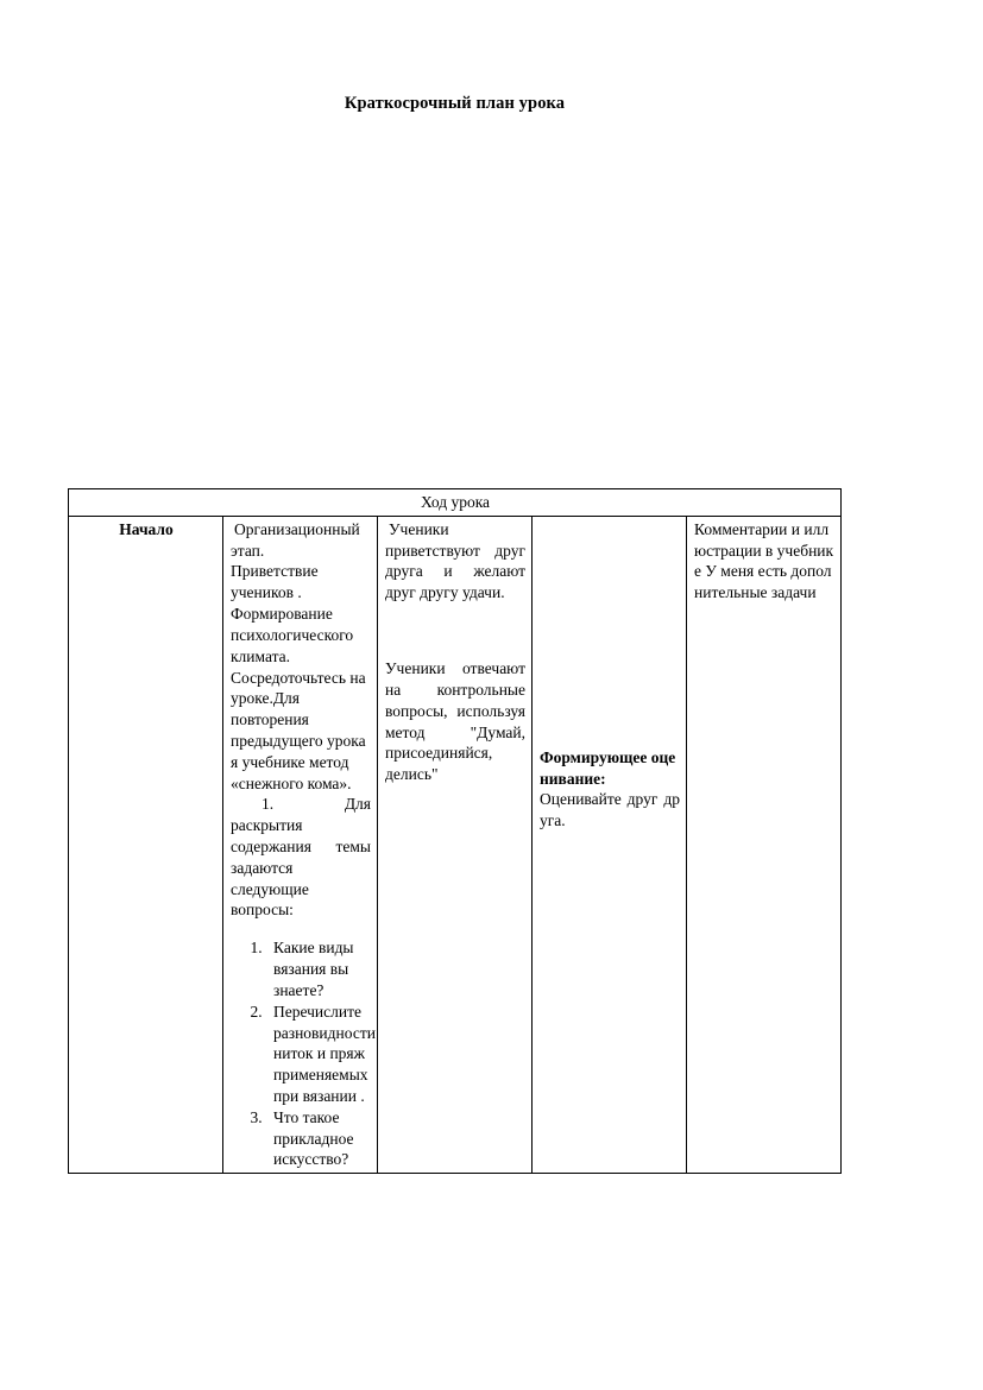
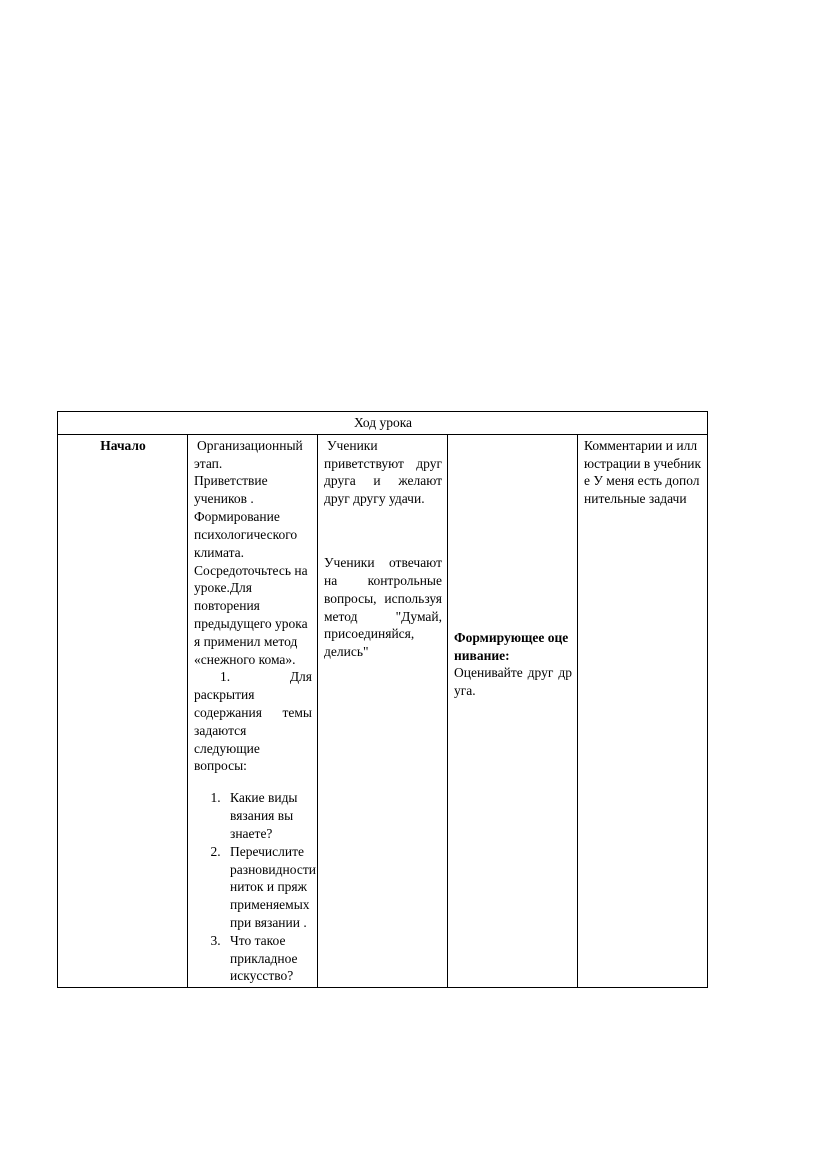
- Краткосрочный план урока
  Ход урока
- Начало	Организационный этап. Приветствие учеников . Формирование психологического климата. Сосредоточьтесь на уроке.Для повторения предыдущего урока я учебнике метод «снежного кома». 1. Для раскрытия содержания темы задаются следующие вопросы: Какие виды вязания вы знаете? Перечислите разновидности ниток и пряж применяемых при вязании . Что такое прикладное искусство?	Ученики приветствуют друг друга и желают друг другу удачи. Ученики отвечают на контрольные вопросы, используя метод "Думай, присоединяйся, делись"	Формирующее оценивание: Оценивайте друг друга.	Комментарии и иллюстрации в учебнике У меня есть дополнительные задачи
+ Начало	Организационный этап. Приветствие учеников . Формирование психологического климата. Сосредоточьтесь на уроке.Для повторения предыдущего урока я применил метод «снежного кома». 1. Для раскрытия содержания темы задаются следующие вопросы: Какие виды вязания вы знаете? Перечислите разновидности ниток и пряж применяемых при вязании . Что такое прикладное искусство?	Ученики приветствуют друг друга и желают друг другу удачи. Ученики отвечают на контрольные вопросы, используя метод "Думай, присоединяйся, делись"	Формирующее оценивание: Оценивайте друг друга.	Комментарии и иллюстрации в учебнике У меня есть дополнительные задачи
